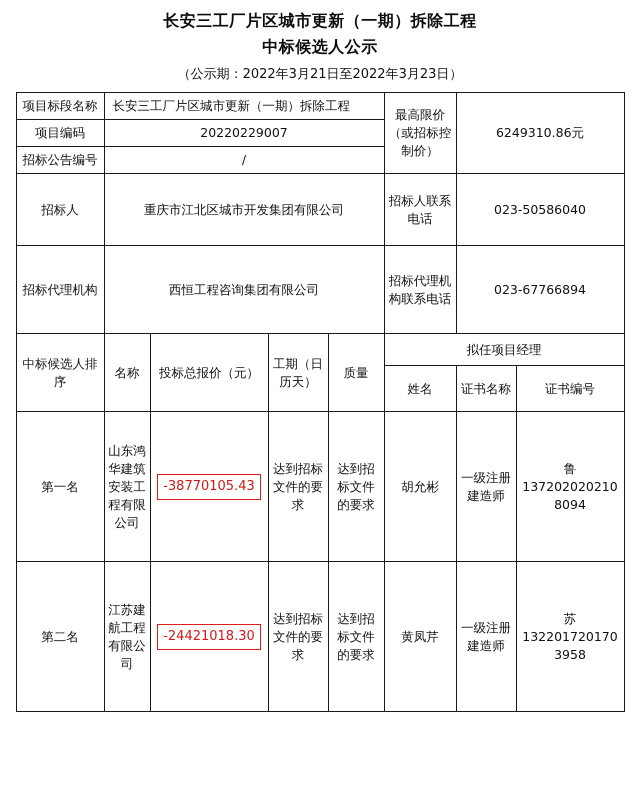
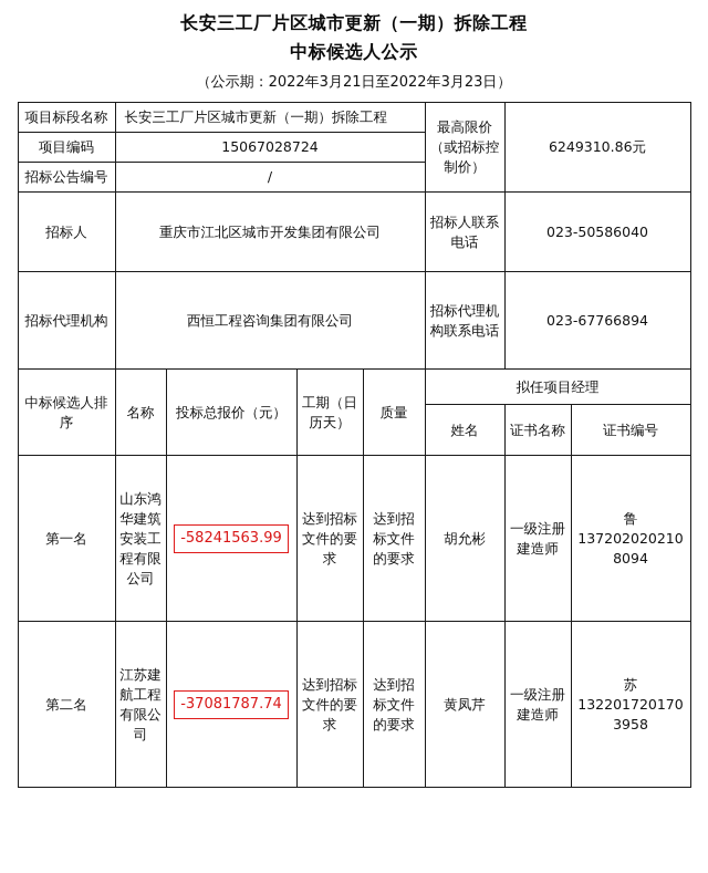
  长安三工厂片区城市更新（一期）拆除工程
  中标候选人公示
  （公示期：2022年3月21日至2022年3月23日）
  项目标段名称	长安三工厂片区城市更新（一期）拆除工程	最高限价（或招标控制价）	6249310.86元
- 项目编码	20220229007
+ 项目编码	15067028724
  招标公告编号	/
  招标人	重庆市江北区城市开发集团有限公司	招标人联系电话	023-50586040
  招标代理机构	西恒工程咨询集团有限公司	招标代理机构联系电话	023-67766894
  中标候选人排序	名称	投标总报价（元）	工期（日历天）	质量	拟任项目经理
  姓名	证书名称	证书编号
- 第一名	山东鸿华建筑安装工程有限公司	-38770105.43	达到招标文件的要求	达到招标文件的要求	胡允彬	一级注册建造师	鲁1372020202108094
+ 第一名	山东鸿华建筑安装工程有限公司	-58241563.99	达到招标文件的要求	达到招标文件的要求	胡允彬	一级注册建造师	鲁1372020202108094
- 第二名	江苏建航工程有限公司	-24421018.30	达到招标文件的要求	达到招标文件的要求	黄凤芹	一级注册建造师	苏1322017201703958
+ 第二名	江苏建航工程有限公司	-37081787.74	达到招标文件的要求	达到招标文件的要求	黄凤芹	一级注册建造师	苏1322017201703958
